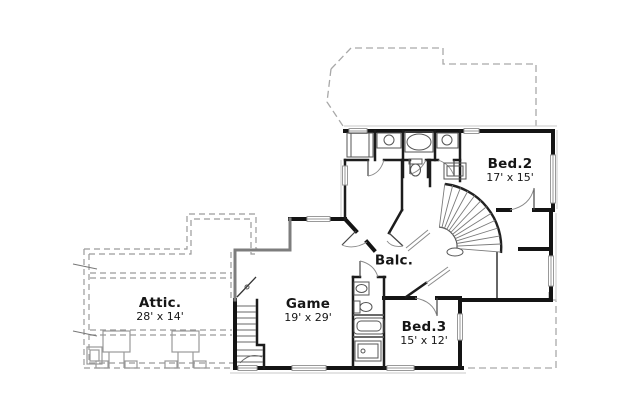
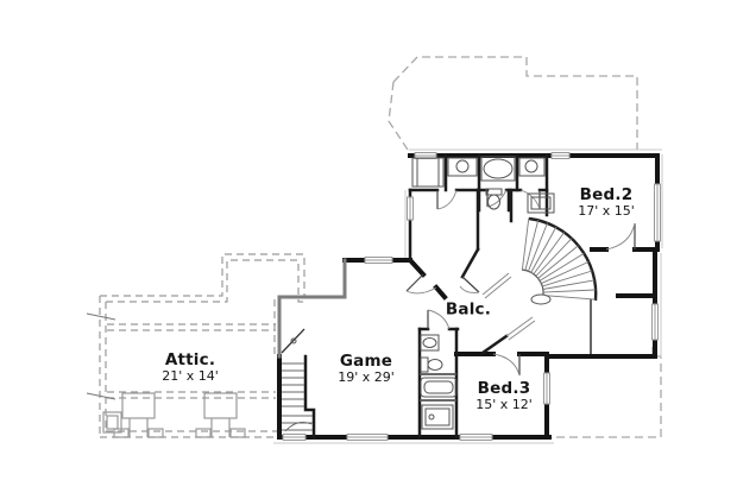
  Attic.
- 28' x 14'
+ 21' x 14'
  Game
  19' x 29'
  Balc.
  Bed.2
  17' x 15'
  Bed.3
  15' x 12'
